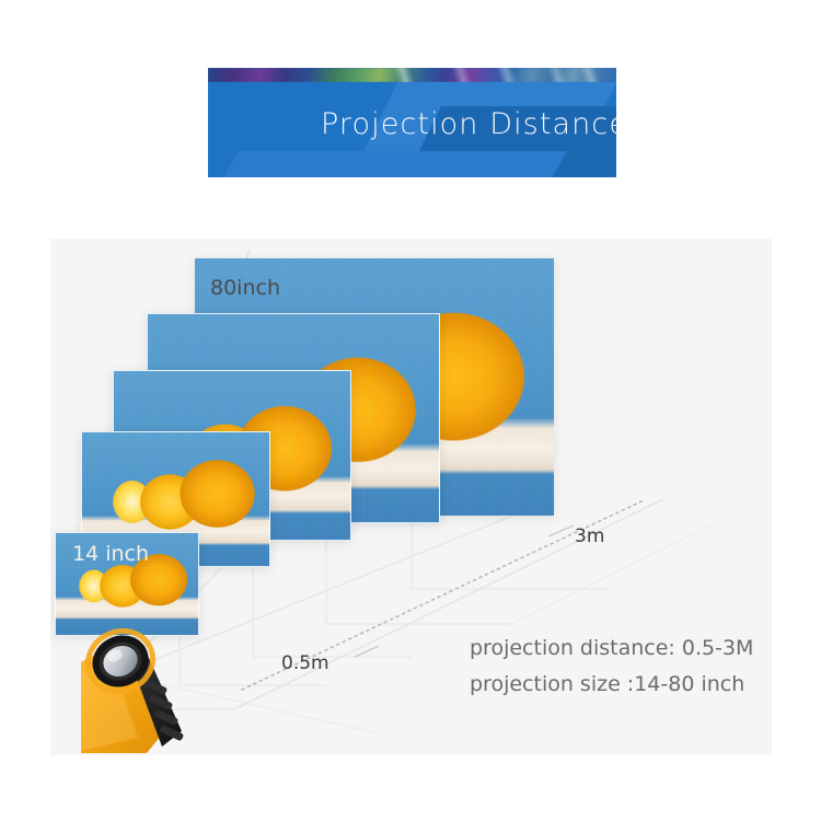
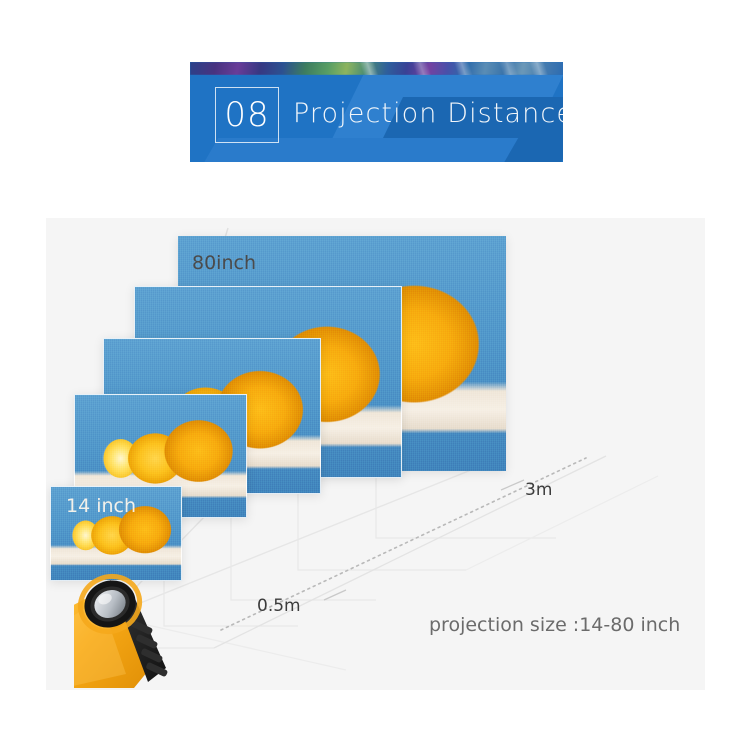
+ 08
  Projection Distanc
  80inch
  14 inch
  0.5m
  3m
- projection distance: 0.5-3M
  projection size :14-80 inch
